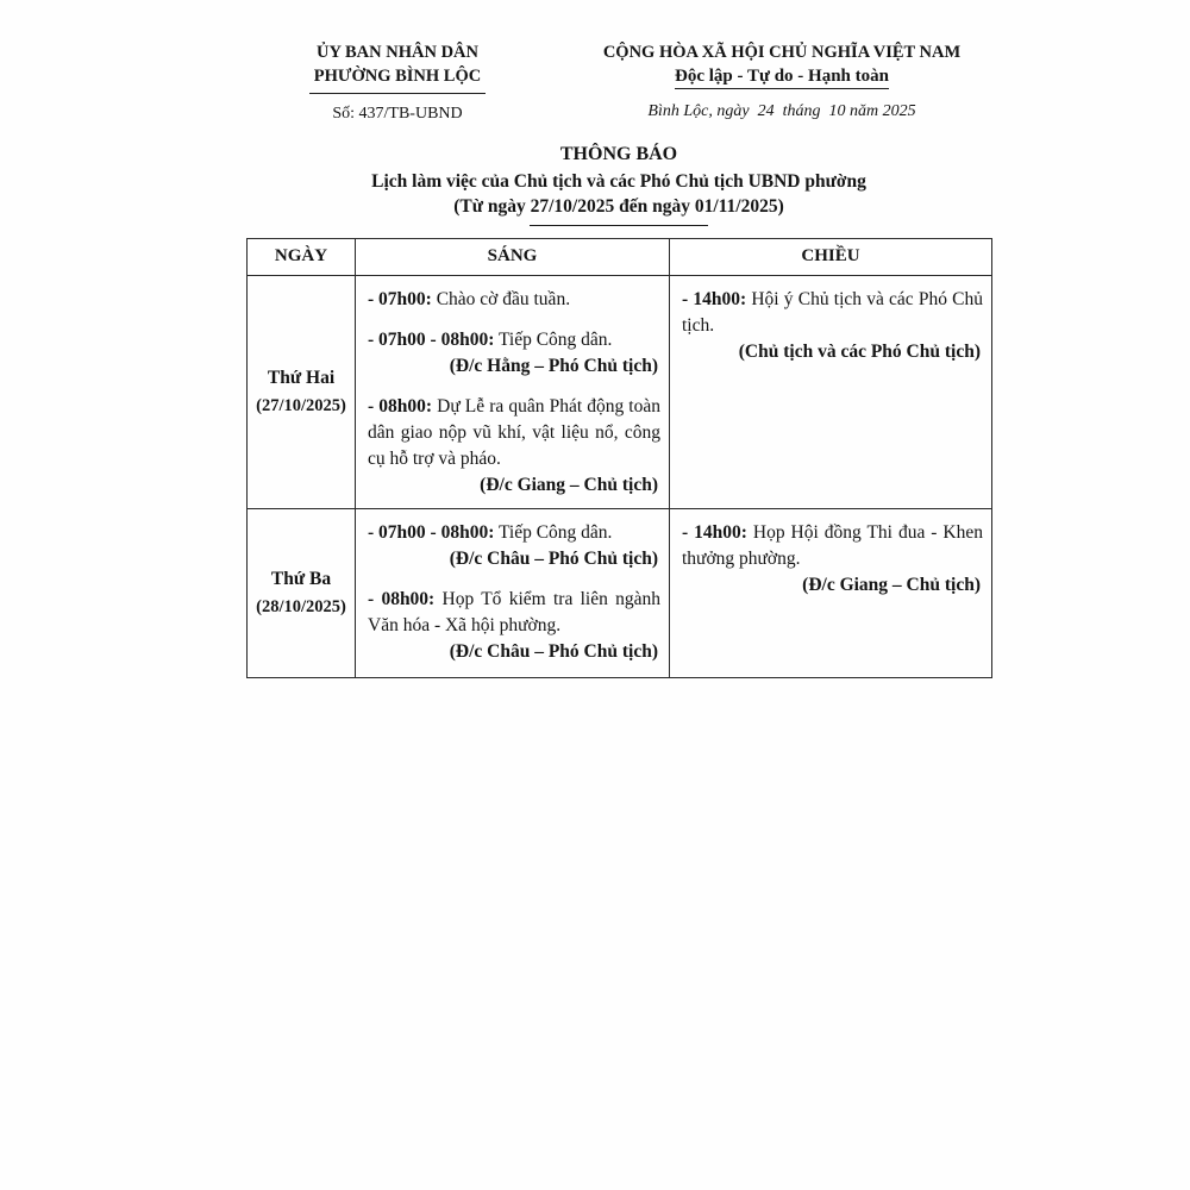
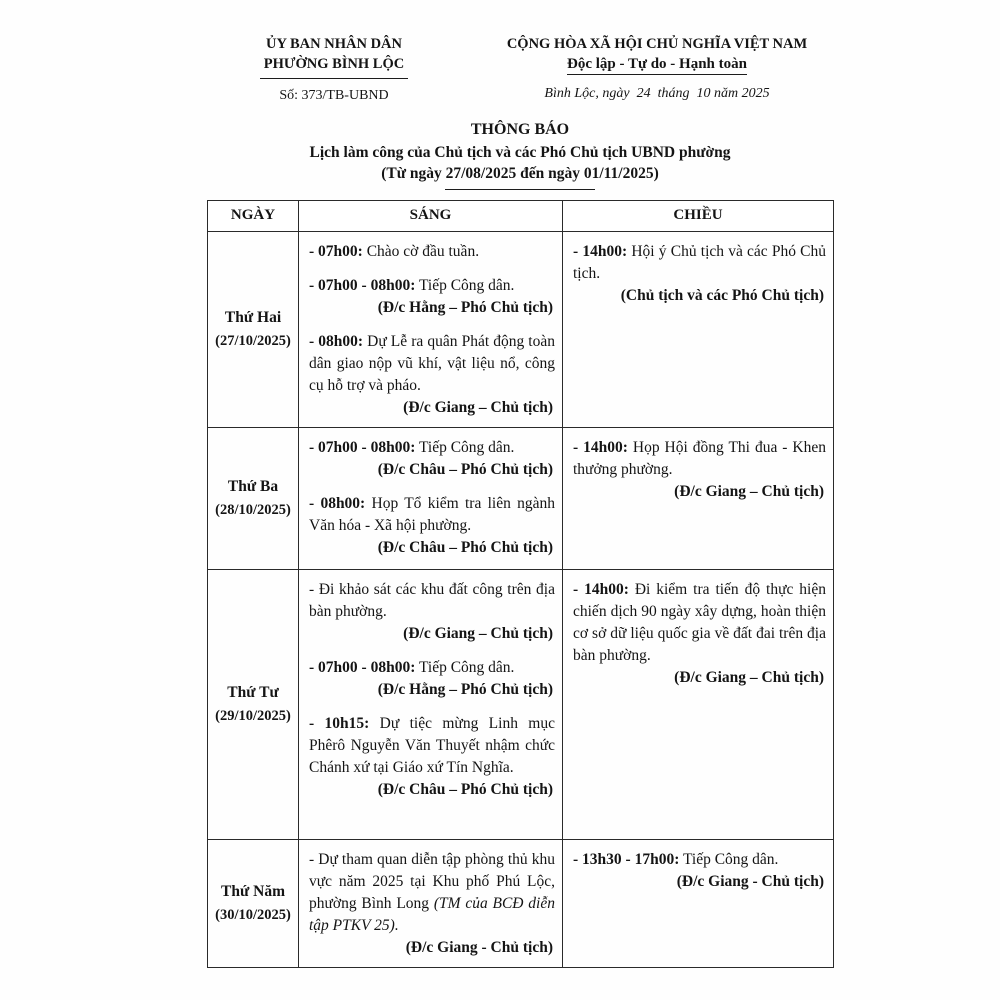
  ỦY BAN NHÂN DÂN
  PHƯỜNG BÌNH LỘC
- Số: 437/TB-UBND
+ Số: 373/TB-UBND
  CỘNG HÒA XÃ HỘI CHỦ NGHĨA VIỆT NAM
  Độc lập - Tự do - Hạnh toàn
  Bình Lộc, ngày 24 tháng 10 năm 2025
  THÔNG BÁO
- Lịch làm việc của Chủ tịch và các Phó Chủ tịch UBND phường
+ Lịch làm công của Chủ tịch và các Phó Chủ tịch UBND phường
- (Từ ngày 27/10/2025 đến ngày 01/11/2025)
+ (Từ ngày 27/08/2025 đến ngày 01/11/2025)
  NGÀY	SÁNG	CHIỀU
  Thứ Hai(27/10/2025)	- 07h00: Chào cờ đầu tuần.- 07h00 - 08h00: Tiếp Công dân.(Đ/c Hằng – Phó Chủ tịch)- 08h00: Dự Lễ ra quân Phát động toàn dân giao nộp vũ khí, vật liệu nổ, công cụ hỗ trợ và pháo.(Đ/c Giang – Chủ tịch)	- 14h00: Hội ý Chủ tịch và các Phó Chủ tịch.(Chủ tịch và các Phó Chủ tịch)
  Thứ Ba(28/10/2025)	- 07h00 - 08h00: Tiếp Công dân.(Đ/c Châu – Phó Chủ tịch)- 08h00: Họp Tổ kiểm tra liên ngành Văn hóa - Xã hội phường.(Đ/c Châu – Phó Chủ tịch)	- 14h00: Họp Hội đồng Thi đua - Khen thưởng phường.(Đ/c Giang – Chủ tịch)
+ Thứ Tư(29/10/2025)	- Đi khảo sát các khu đất công trên địa bàn phường.(Đ/c Giang – Chủ tịch)- 07h00 - 08h00: Tiếp Công dân.(Đ/c Hằng – Phó Chủ tịch)- 10h15: Dự tiệc mừng Linh mục Phêrô Nguyễn Văn Thuyết nhậm chức Chánh xứ tại Giáo xứ Tín Nghĩa.(Đ/c Châu – Phó Chủ tịch)	- 14h00: Đi kiểm tra tiến độ thực hiện chiến dịch 90 ngày xây dựng, hoàn thiện cơ sở dữ liệu quốc gia về đất đai trên địa bàn phường.(Đ/c Giang – Chủ tịch)
+ Thứ Năm(30/10/2025)	- Dự tham quan diễn tập phòng thủ khu vực năm 2025 tại Khu phố Phú Lộc, phường Bình Long (TM của BCĐ diễn tập PTKV 25).(Đ/c Giang - Chủ tịch)	- 13h30 - 17h00: Tiếp Công dân.(Đ/c Giang - Chủ tịch)
